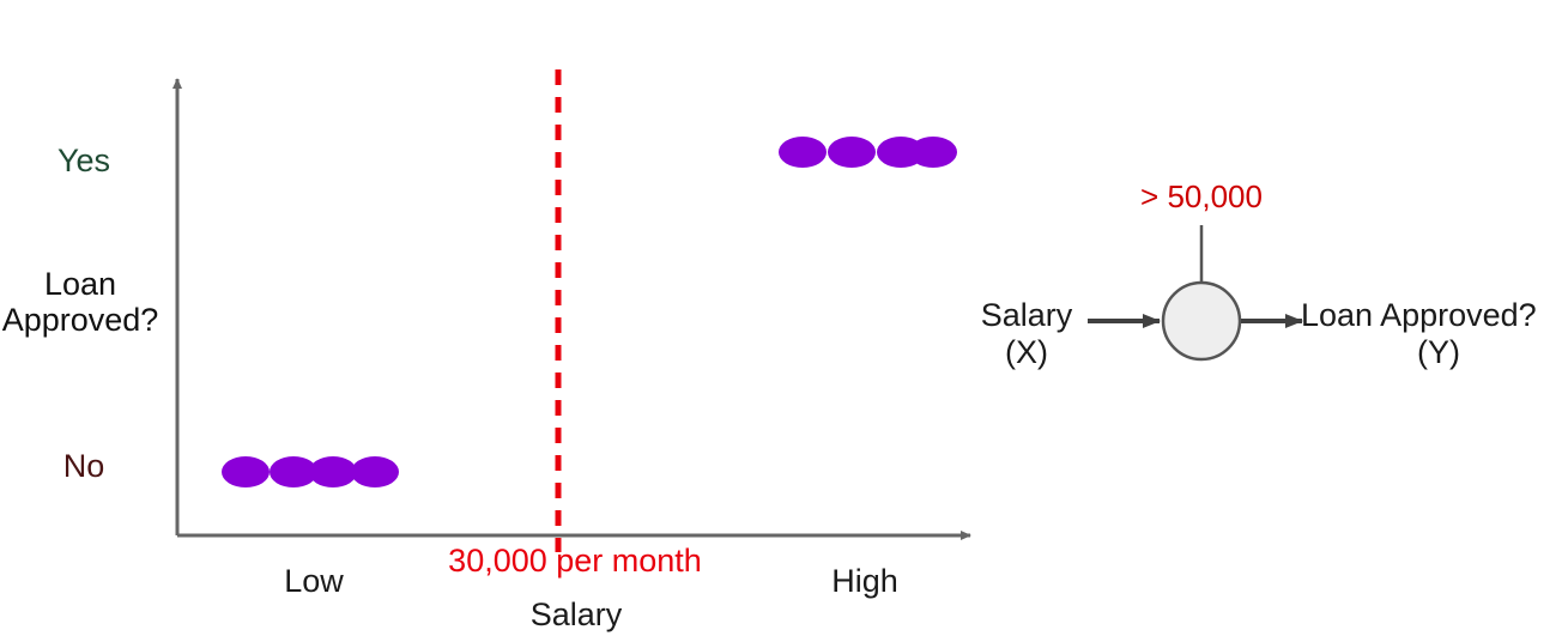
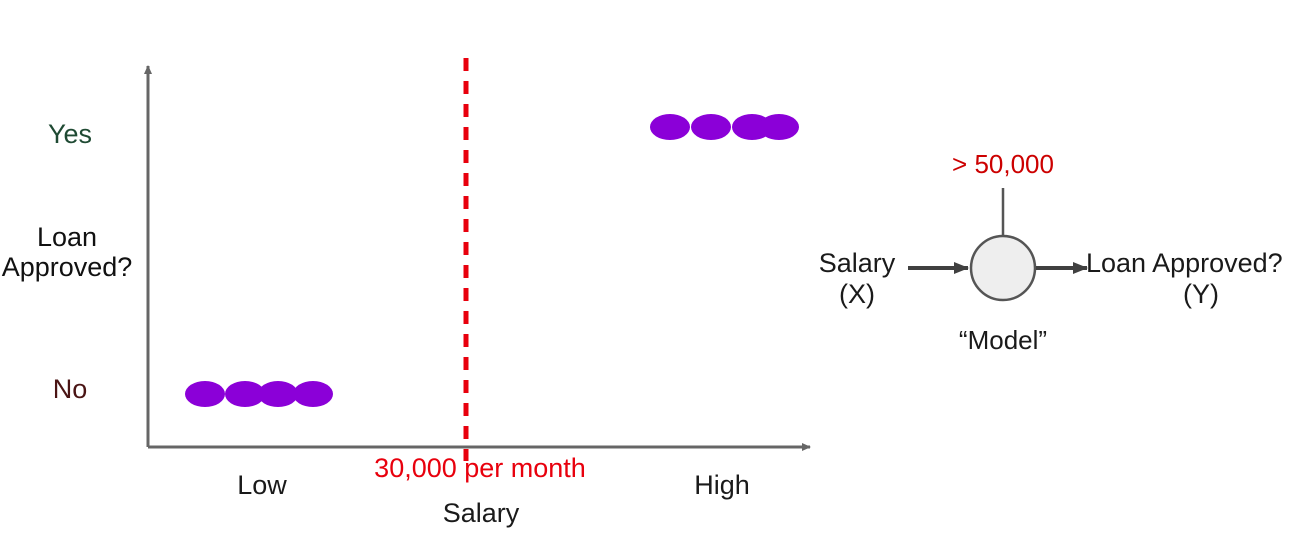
  Yes
  Loan
  Approved?
  No
  Low
  High
  30,000 per month
  Salary
  > 50,000
  Salary
  (X)
  Loan Approved?
  (Y)
+ “Model”
